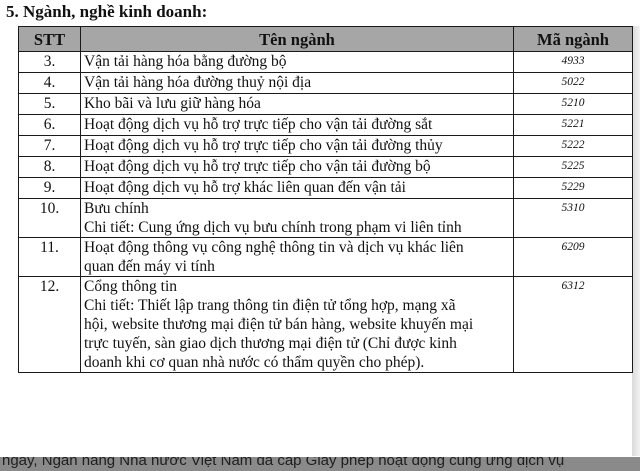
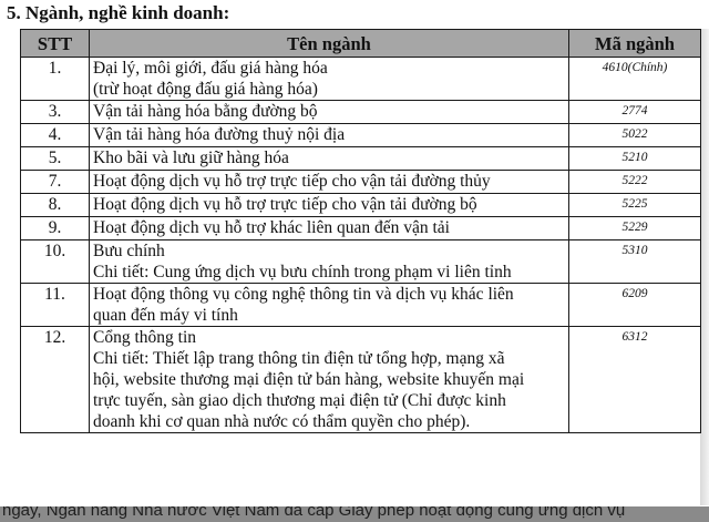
  5. Ngành, nghề kinh doanh:
  STT	Tên ngành	Mã ngành
+ 1.	Đại lý, môi giới, đấu giá hàng hóa(trừ hoạt động đấu giá hàng hóa)	4610(Chính)
- 3.	Vận tải hàng hóa bằng đường bộ	4933
+ 3.	Vận tải hàng hóa bằng đường bộ	2774
  4.	Vận tải hàng hóa đường thuỷ nội địa	5022
  5.	Kho bãi và lưu giữ hàng hóa	5210
- 6.	Hoạt động dịch vụ hỗ trợ trực tiếp cho vận tải đường sắt	5221
  7.	Hoạt động dịch vụ hỗ trợ trực tiếp cho vận tải đường thủy	5222
  8.	Hoạt động dịch vụ hỗ trợ trực tiếp cho vận tải đường bộ	5225
  9.	Hoạt động dịch vụ hỗ trợ khác liên quan đến vận tải	5229
  10.	Bưu chínhChi tiết: Cung ứng dịch vụ bưu chính trong phạm vi liên tỉnh	5310
  11.	Hoạt động thông vụ công nghệ thông tin và dịch vụ khác liênquan đến máy vi tính	6209
  12.	Cổng thông tinChi tiết: Thiết lập trang thông tin điện tử tổng hợp, mạng xãhội, website thương mại điện tử bán hàng, website khuyến mạitrực tuyến, sàn giao dịch thương mại điện tử (Chỉ được kinhdoanh khi cơ quan nhà nước có thẩm quyền cho phép).	6312
  ngày, Ngân hàng Nhà nước Việt Nam đã cấp Giấy phép hoạt động cung ứng dịch vụ
